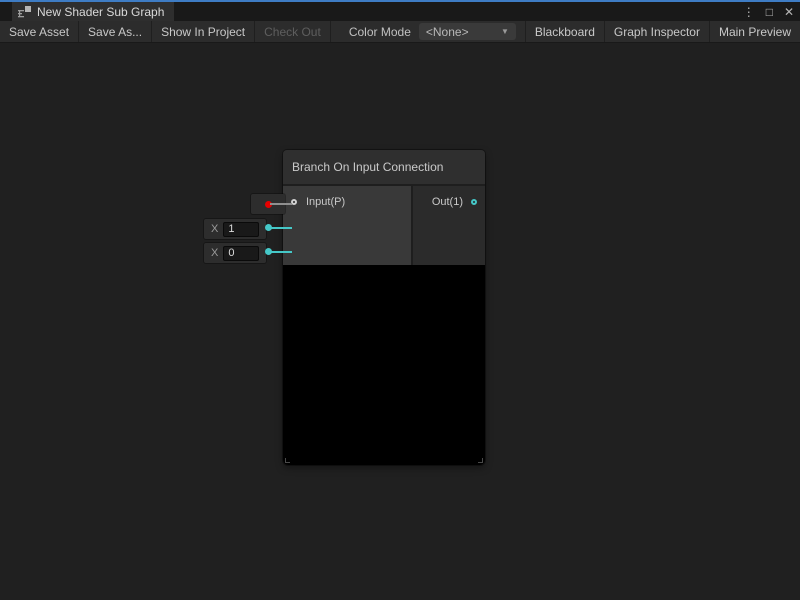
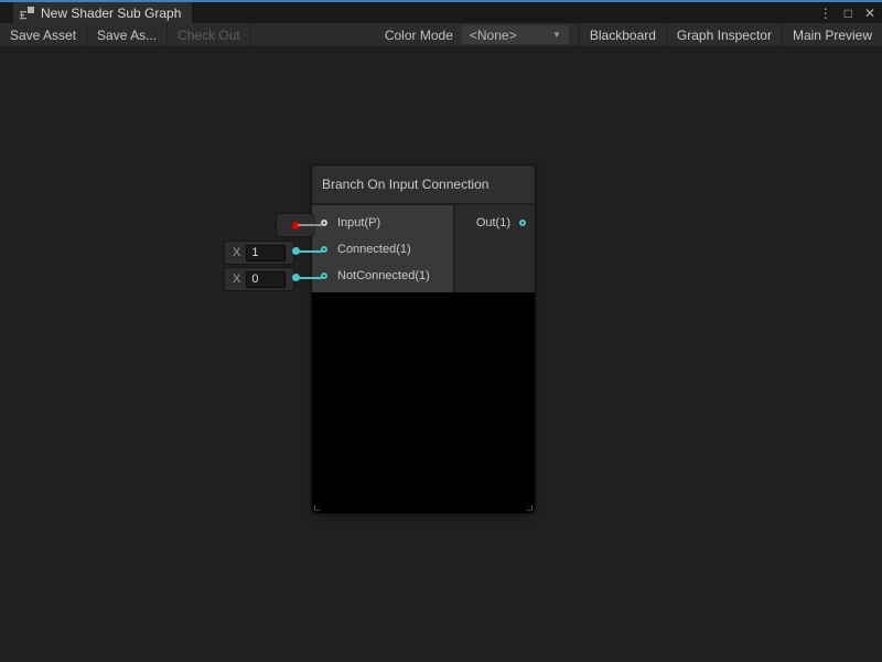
  New Shader Sub Graph
  ⋮
  □
  ✕
  Save Asset
  Save As...
- Show In Project
  Check Out
  Color Mode
  <None>
  ▼
  Blackboard
  Graph Inspector
  Main Preview
  Branch On Input Connection
  Input(P)
+ Connected(1)
+ NotConnected(1)
  Out(1)
  X
  1
  X
  0
